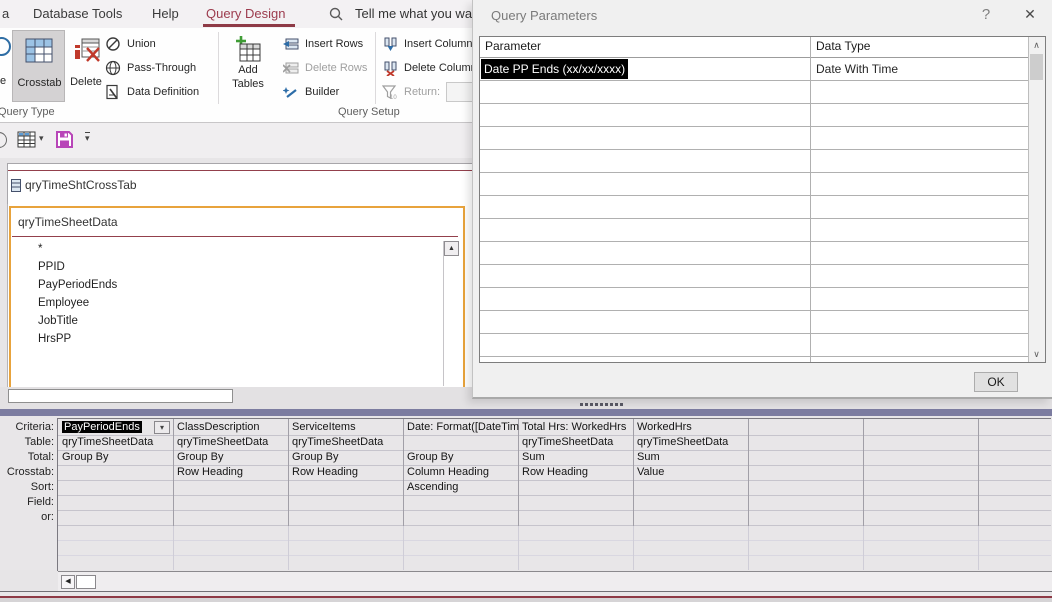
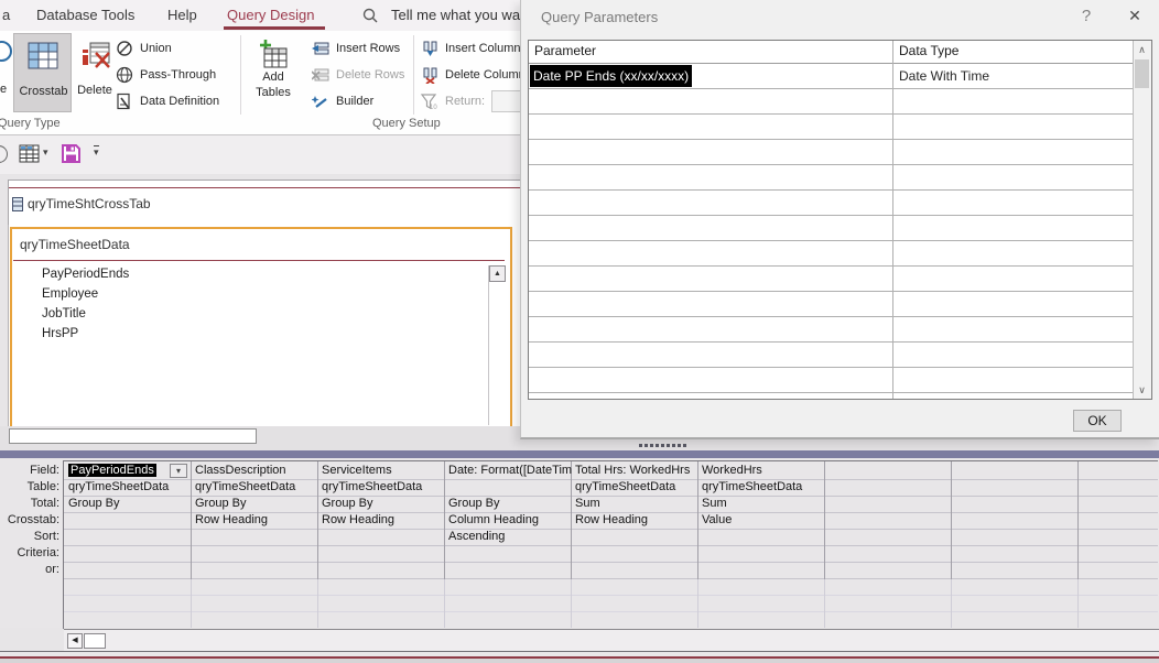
  a
  Database Tools
  Help
  Query Design
  Tell me what you wa
  e
  Crosstab
  Delete
  Union
  Pass-Through
  Data Definition
  Add
  Tables
  Insert Rows
  Delete Rows
  Builder
  Insert Column
  Delete Colum
  Return:
  Query Type
  Query Setup
  ▾
  ▾
  qryTimeShtCrossTab
  qryTimeSheetData
- *
- PPID
  PayPeriodEnds
  Employee
  JobTitle
  HrsPP
- Criteria:
+ Field:
  Table:
  Total:
  Crosstab:
  Sort:
- Field:
+ Criteria:
  or:
  PayPeriodEnds
  ▾
  qryTimeSheetData
  Group By
  ClassDescription
  qryTimeSheetData
  Group By
  Row Heading
  ServiceItems
  qryTimeSheetData
  Group By
  Row Heading
  Date: Format([DateTim
  Group By
  Column Heading
  Ascending
  Total Hrs: WorkedHrs
  qryTimeSheetData
  Sum
  Row Heading
  WorkedHrs
  qryTimeSheetData
  Sum
  Value
  Query Parameters
  ?
  ✕
  Parameter
  Data Type
  Date PP Ends (xx/xx/xxxx)
  Date With Time
  ∧
  ∨
  OK
